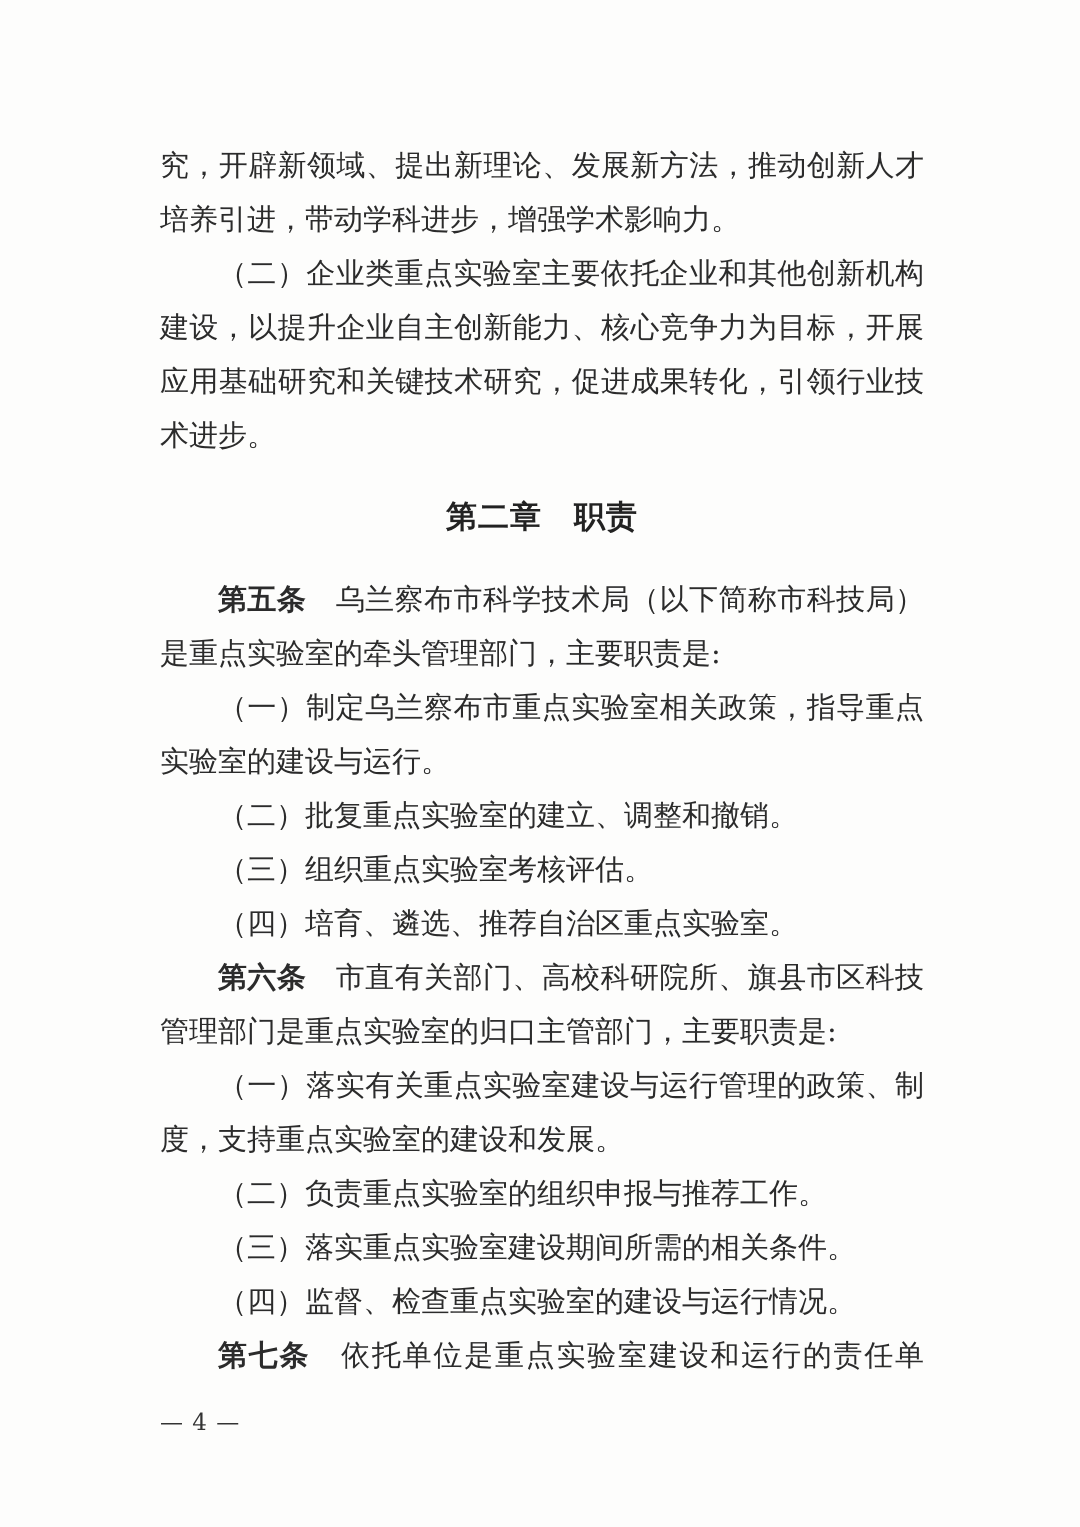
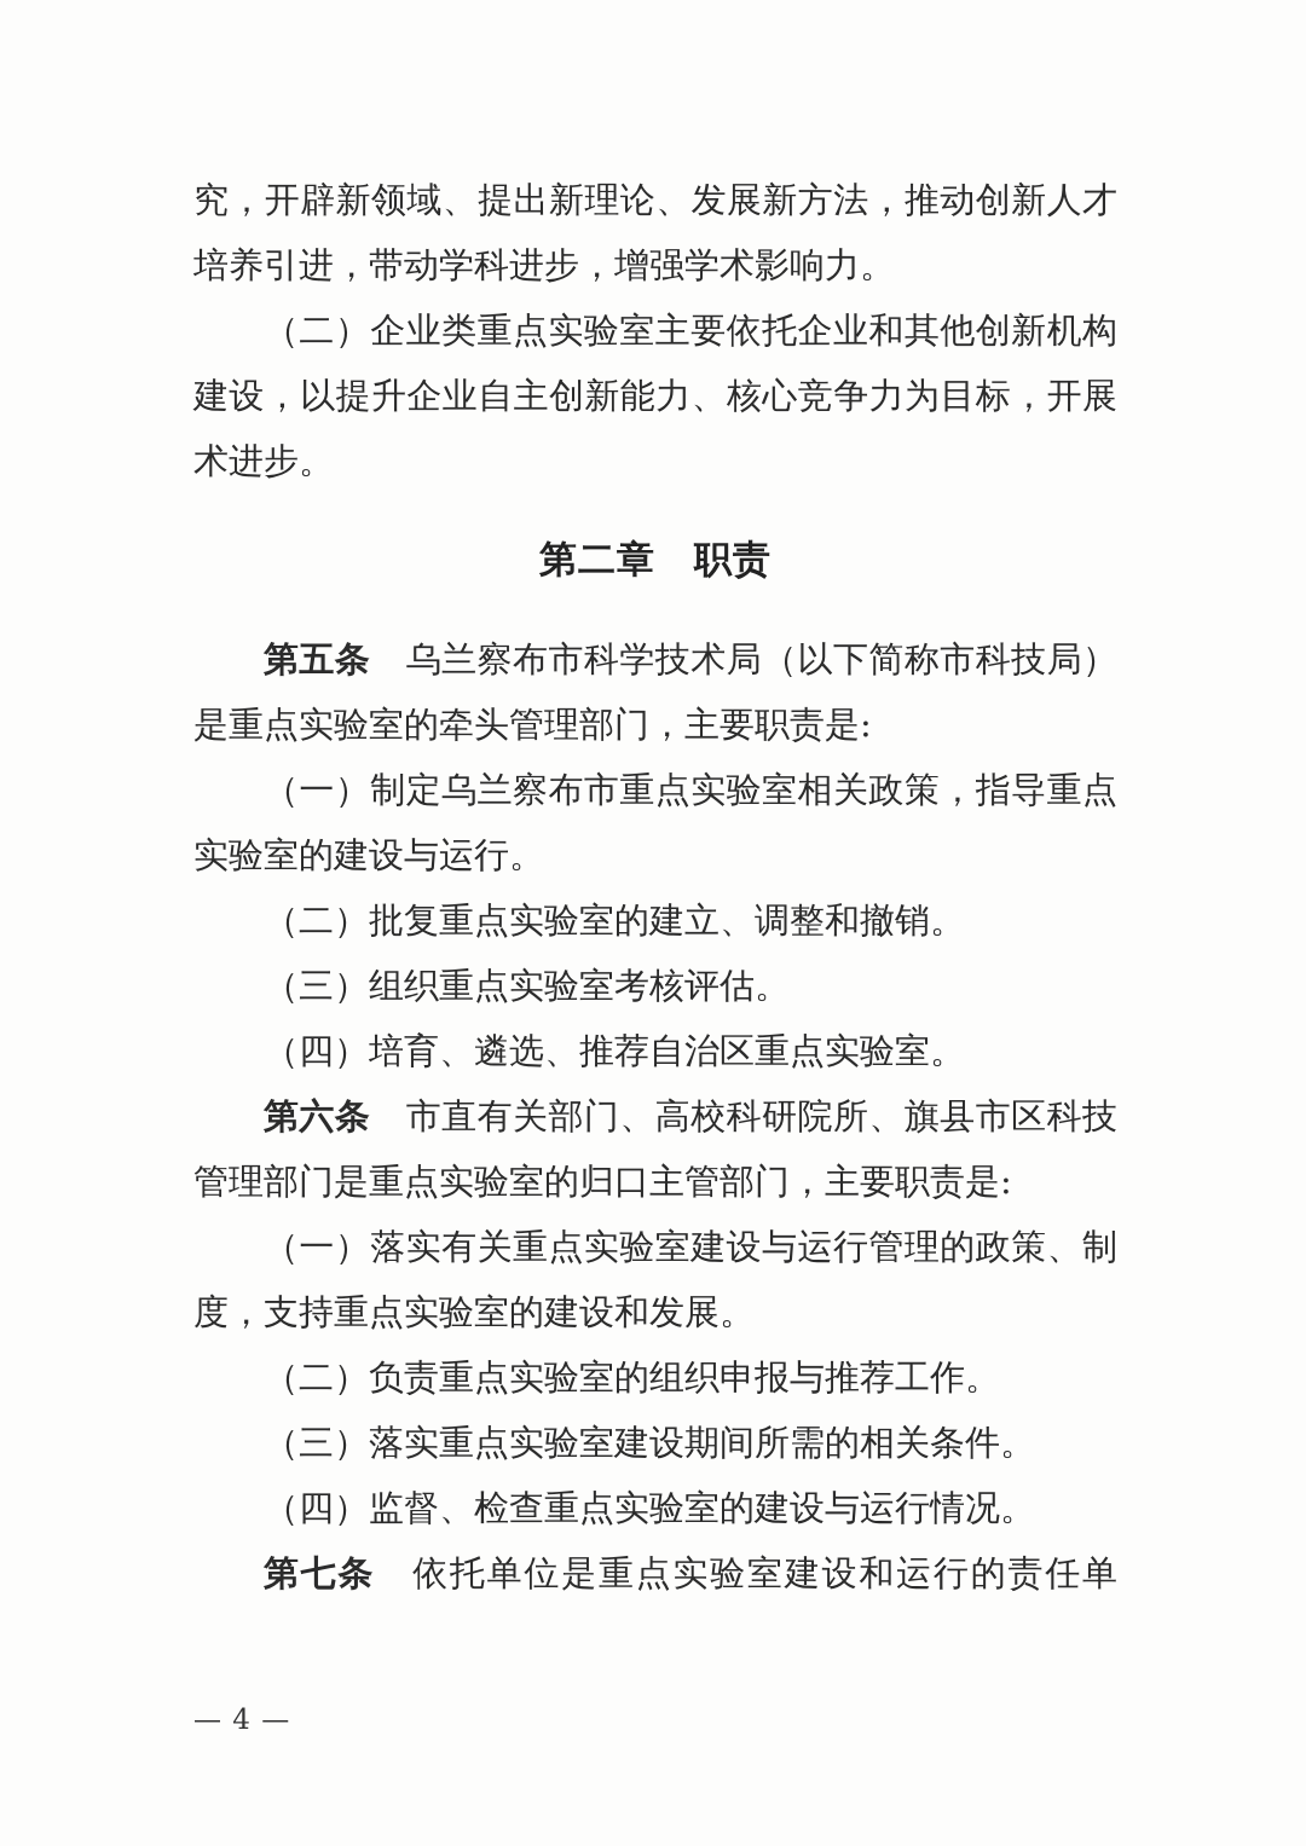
  究，开辟新领域、提出新理论、发展新方法，推动创新人才
  培养引进，带动学科进步，增强学术影响力。
  （二）企业类重点实验室主要依托企业和其他创新机构
  建设，以提升企业自主创新能力、核心竞争力为目标，开展
- 应用基础研究和关键技术研究，促进成果转化，引领行业技
  术进步。
  第二章 职责
  第五条 乌兰察布市科学技术局（以下简称市科技局）
  是重点实验室的牵头管理部门，主要职责是:
  （一）制定乌兰察布市重点实验室相关政策，指导重点
  实验室的建设与运行。
  （二）批复重点实验室的建立、调整和撤销。
  （三）组织重点实验室考核评估。
  （四）培育、遴选、推荐自治区重点实验室。
  第六条 市直有关部门、高校科研院所、旗县市区科技
  管理部门是重点实验室的归口主管部门，主要职责是:
  （一）落实有关重点实验室建设与运行管理的政策、制
  度，支持重点实验室的建设和发展。
  （二）负责重点实验室的组织申报与推荐工作。
  （三）落实重点实验室建设期间所需的相关条件。
  （四）监督、检查重点实验室的建设与运行情况。
  第七条 依托单位是重点实验室建设和运行的责任单
  — 4 —
